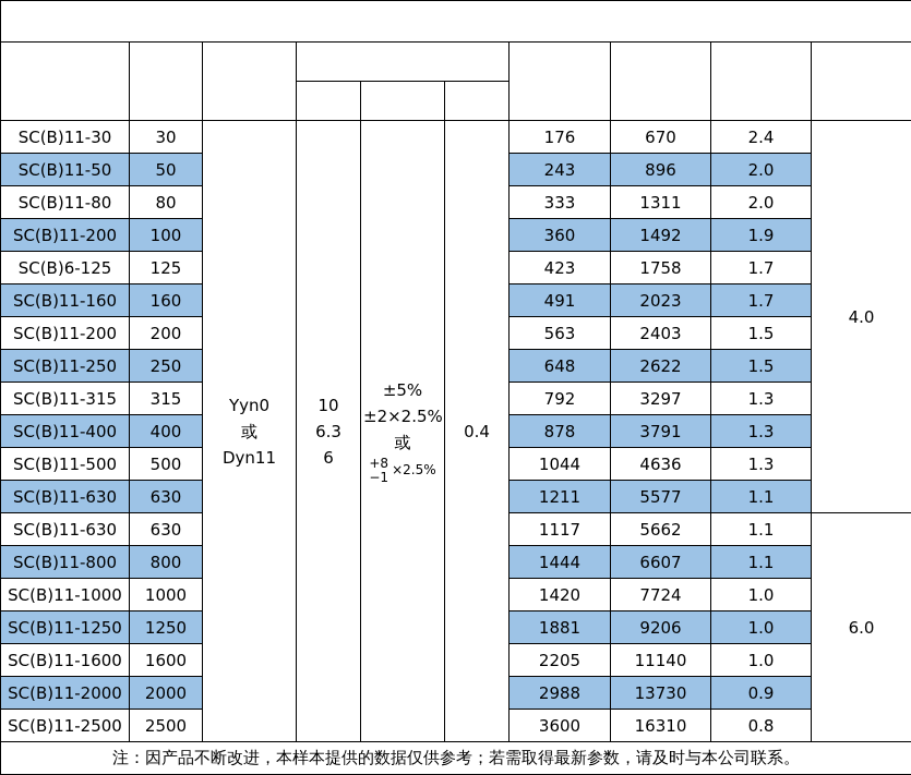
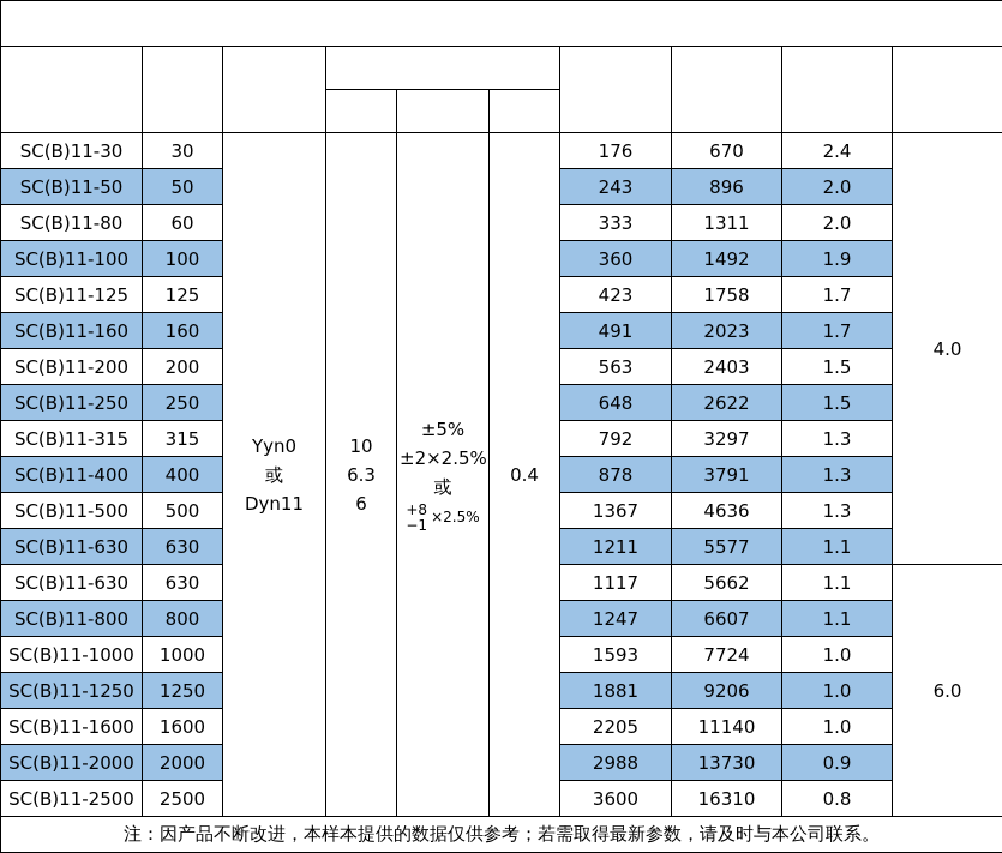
  SC(B)11-30	30	Yyn0或Dyn11	106.36	±5%±2×2.5%或+8−1 ×2.5%	0.4	176	670	2.4	4.0
  SC(B)11-50	50	243	896	2.0
- SC(B)11-80	80	333	1311	2.0
+ SC(B)11-80	60	333	1311	2.0
- SC(B)11-200	100	360	1492	1.9
+ SC(B)11-100	100	360	1492	1.9
- SC(B)6-125	125	423	1758	1.7
+ SC(B)11-125	125	423	1758	1.7
  SC(B)11-160	160	491	2023	1.7
  SC(B)11-200	200	563	2403	1.5
  SC(B)11-250	250	648	2622	1.5
  SC(B)11-315	315	792	3297	1.3
  SC(B)11-400	400	878	3791	1.3
- SC(B)11-500	500	1044	4636	1.3
+ SC(B)11-500	500	1367	4636	1.3
  SC(B)11-630	630	1211	5577	1.1
  SC(B)11-630	630	1117	5662	1.1	6.0
- SC(B)11-800	800	1444	6607	1.1
+ SC(B)11-800	800	1247	6607	1.1
- SC(B)11-1000	1000	1420	7724	1.0
+ SC(B)11-1000	1000	1593	7724	1.0
  SC(B)11-1250	1250	1881	9206	1.0
  SC(B)11-1600	1600	2205	11140	1.0
  SC(B)11-2000	2000	2988	13730	0.9
  SC(B)11-2500	2500	3600	16310	0.8
  注：因产品不断改进，本样本提供的数据仅供参考；若需取得最新参数，请及时与本公司联系。
